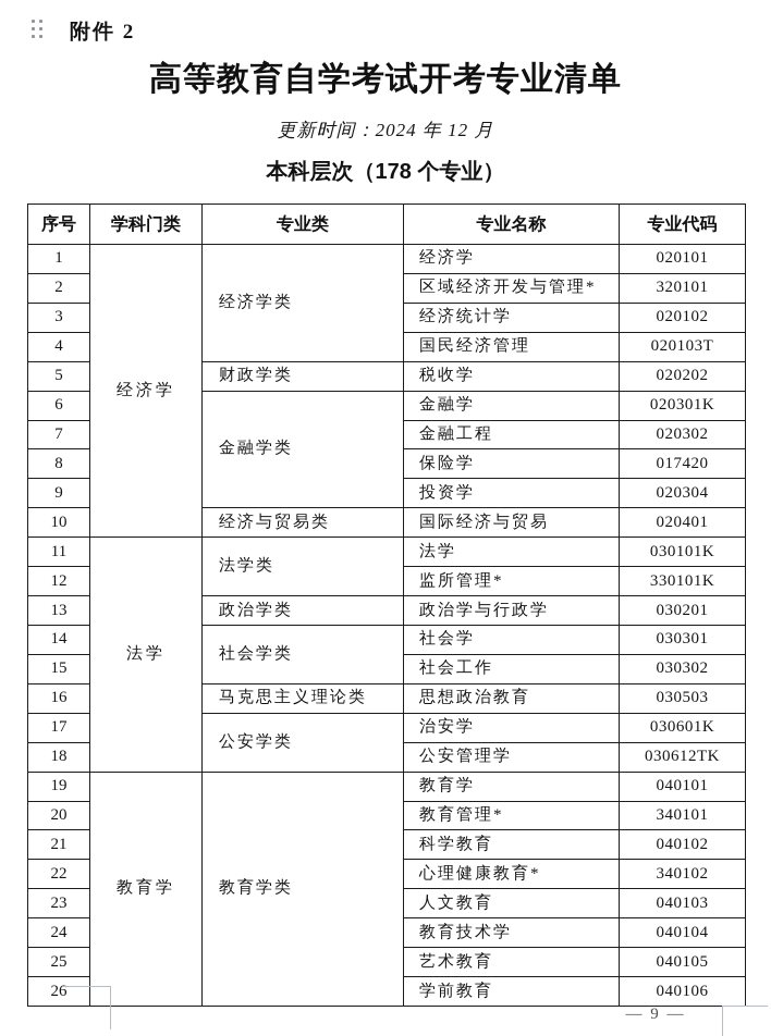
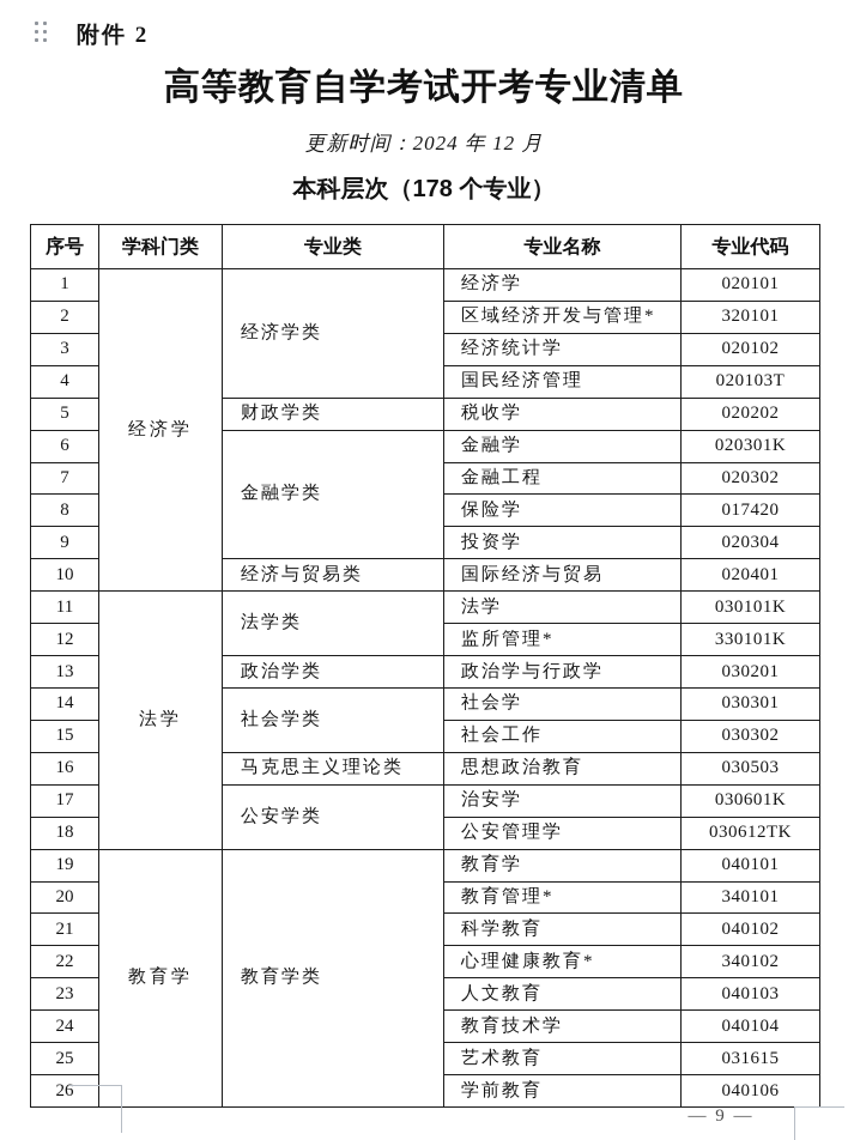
  附件 2
  高等教育自学考试开考专业清单
  更新时间：2024 年 12 月
  本科层次（178 个专业）
  序号	学科门类	专业类	专业名称	专业代码
  1	经济学	经济学类	经济学	020101
  2	区域经济开发与管理*	320101
  3	经济统计学	020102
  4	国民经济管理	020103T
  5	财政学类	税收学	020202
  6	金融学类	金融学	020301K
  7	金融工程	020302
  8	保险学	017420
  9	投资学	020304
  10	经济与贸易类	国际经济与贸易	020401
  11	法学	法学类	法学	030101K
  12	监所管理*	330101K
  13	政治学类	政治学与行政学	030201
  14	社会学类	社会学	030301
  15	社会工作	030302
  16	马克思主义理论类	思想政治教育	030503
  17	公安学类	治安学	030601K
  18	公安管理学	030612TK
  19	教育学	教育学类	教育学	040101
  20	教育管理*	340101
  21	科学教育	040102
  22	心理健康教育*	340102
  23	人文教育	040103
  24	教育技术学	040104
- 25	艺术教育	040105
+ 25	艺术教育	031615
  26	学前教育	040106
  — 9 —
